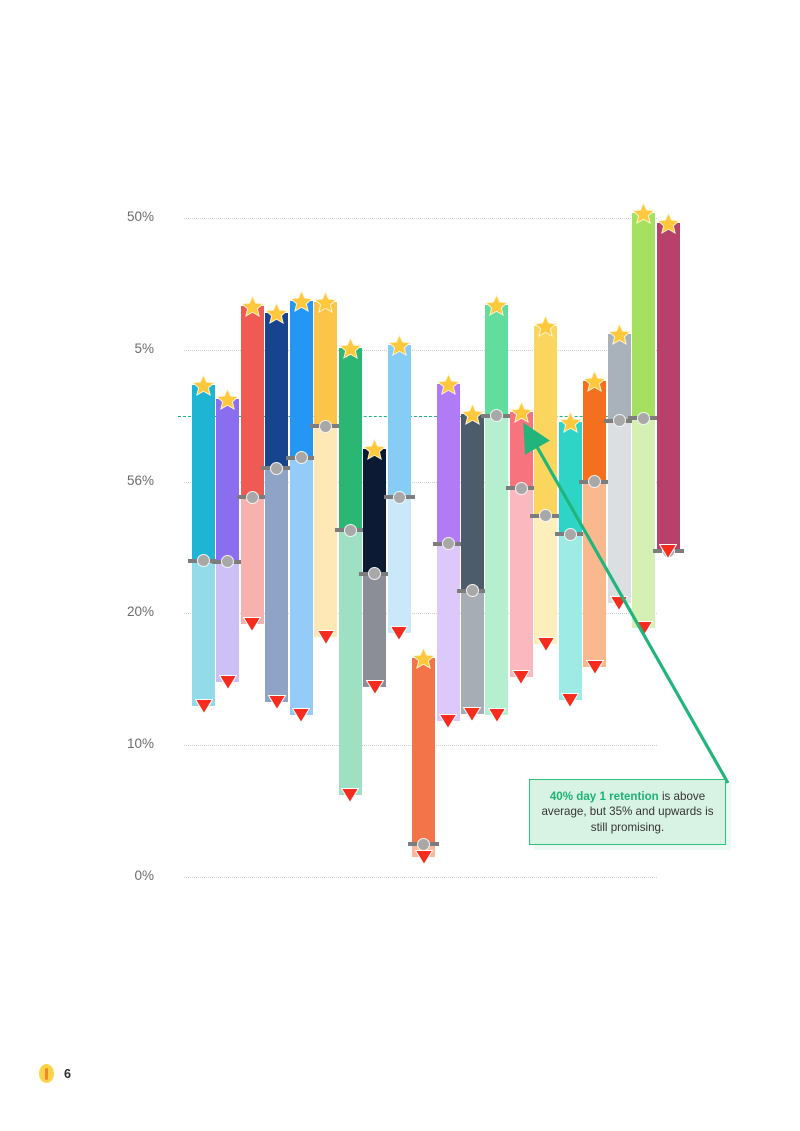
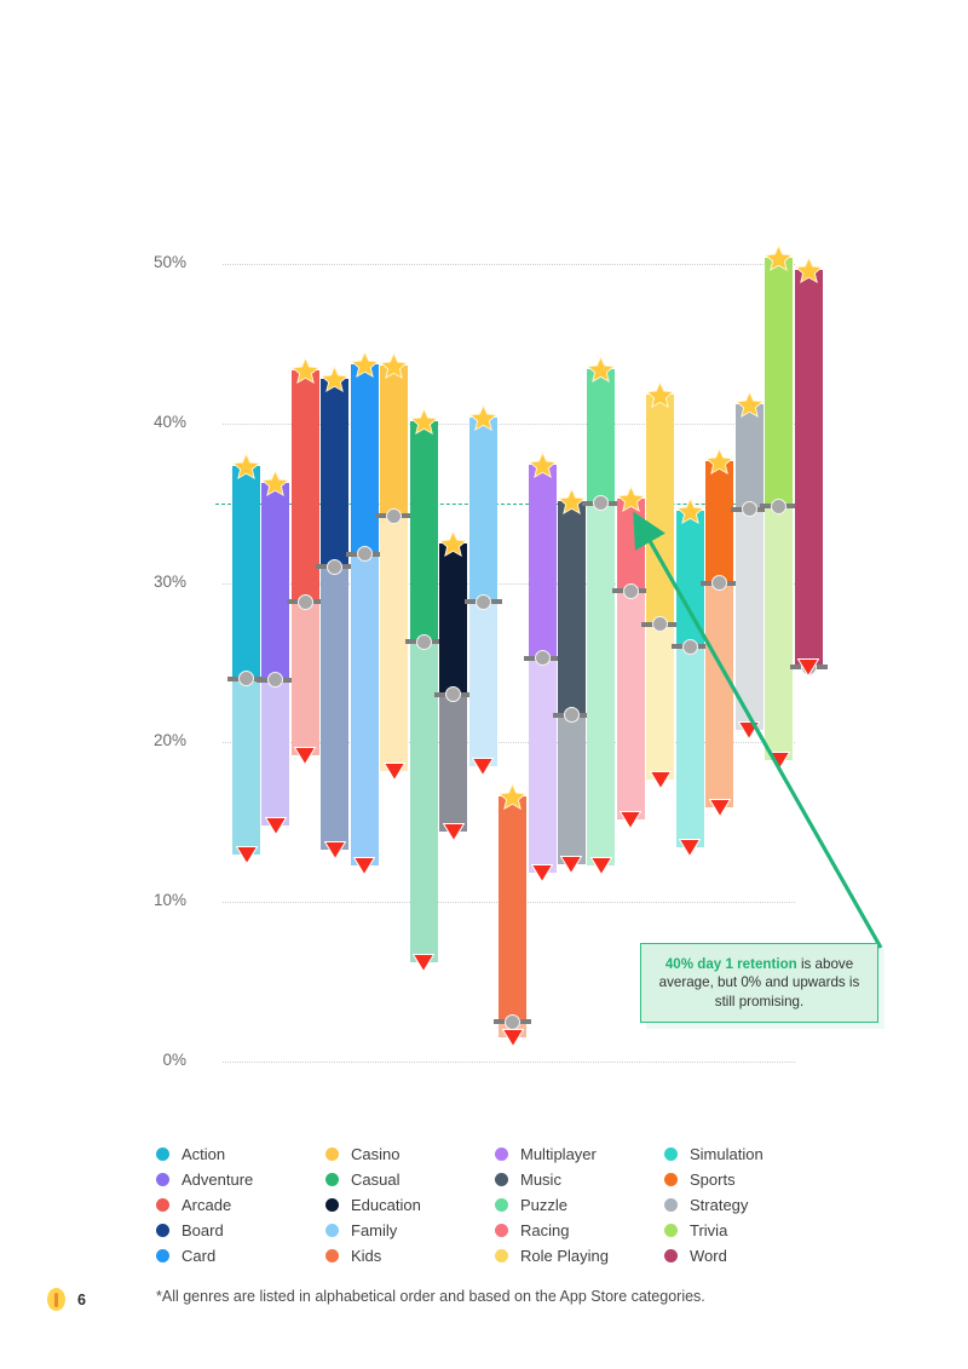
  0%
  10%
  20%
- 56%
+ 30%
- 5%
+ 40%
  50%
- 40% day 1 retention is above average, but 35% and upwards is still promising.
+ 40% day 1 retention is above average, but 0% and upwards is still promising.
+ Action
+ Casino
+ Multiplayer
+ Simulation
+ Adventure
+ Casual
+ Music
+ Sports
+ Arcade
+ Education
+ Puzzle
+ Strategy
+ Board
+ Family
+ Racing
+ Trivia
+ Card
+ Kids
+ Role Playing
+ Word
  6
+ *All genres are listed in alphabetical order and based on the App Store categories.
